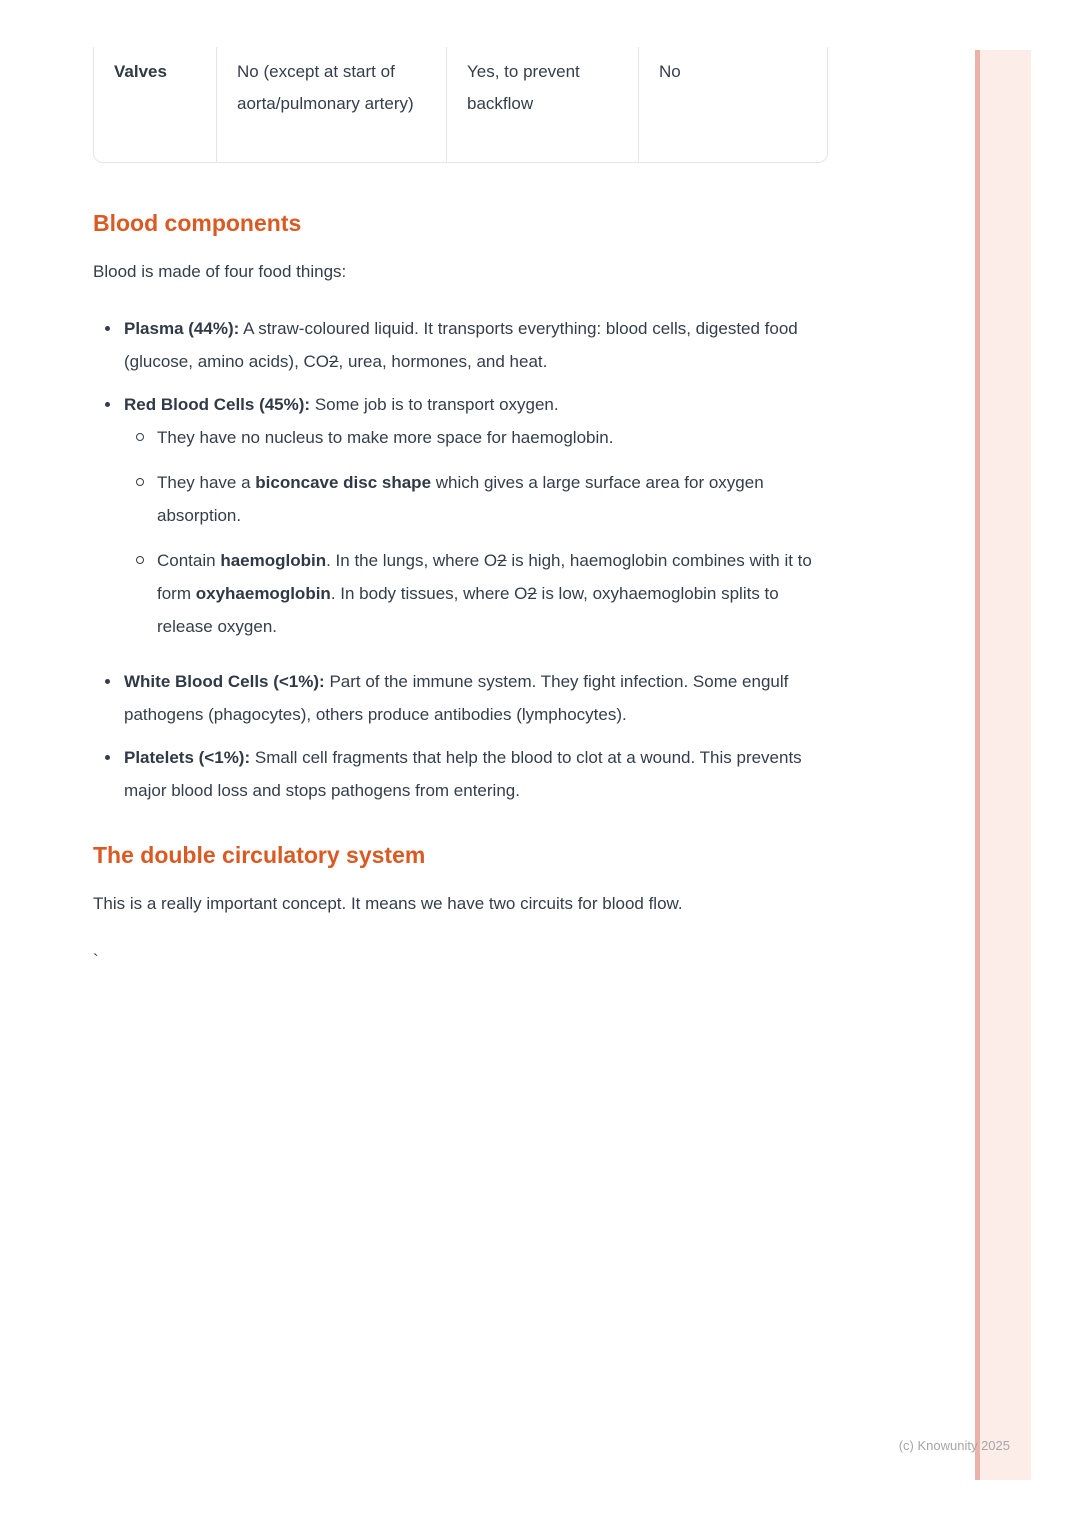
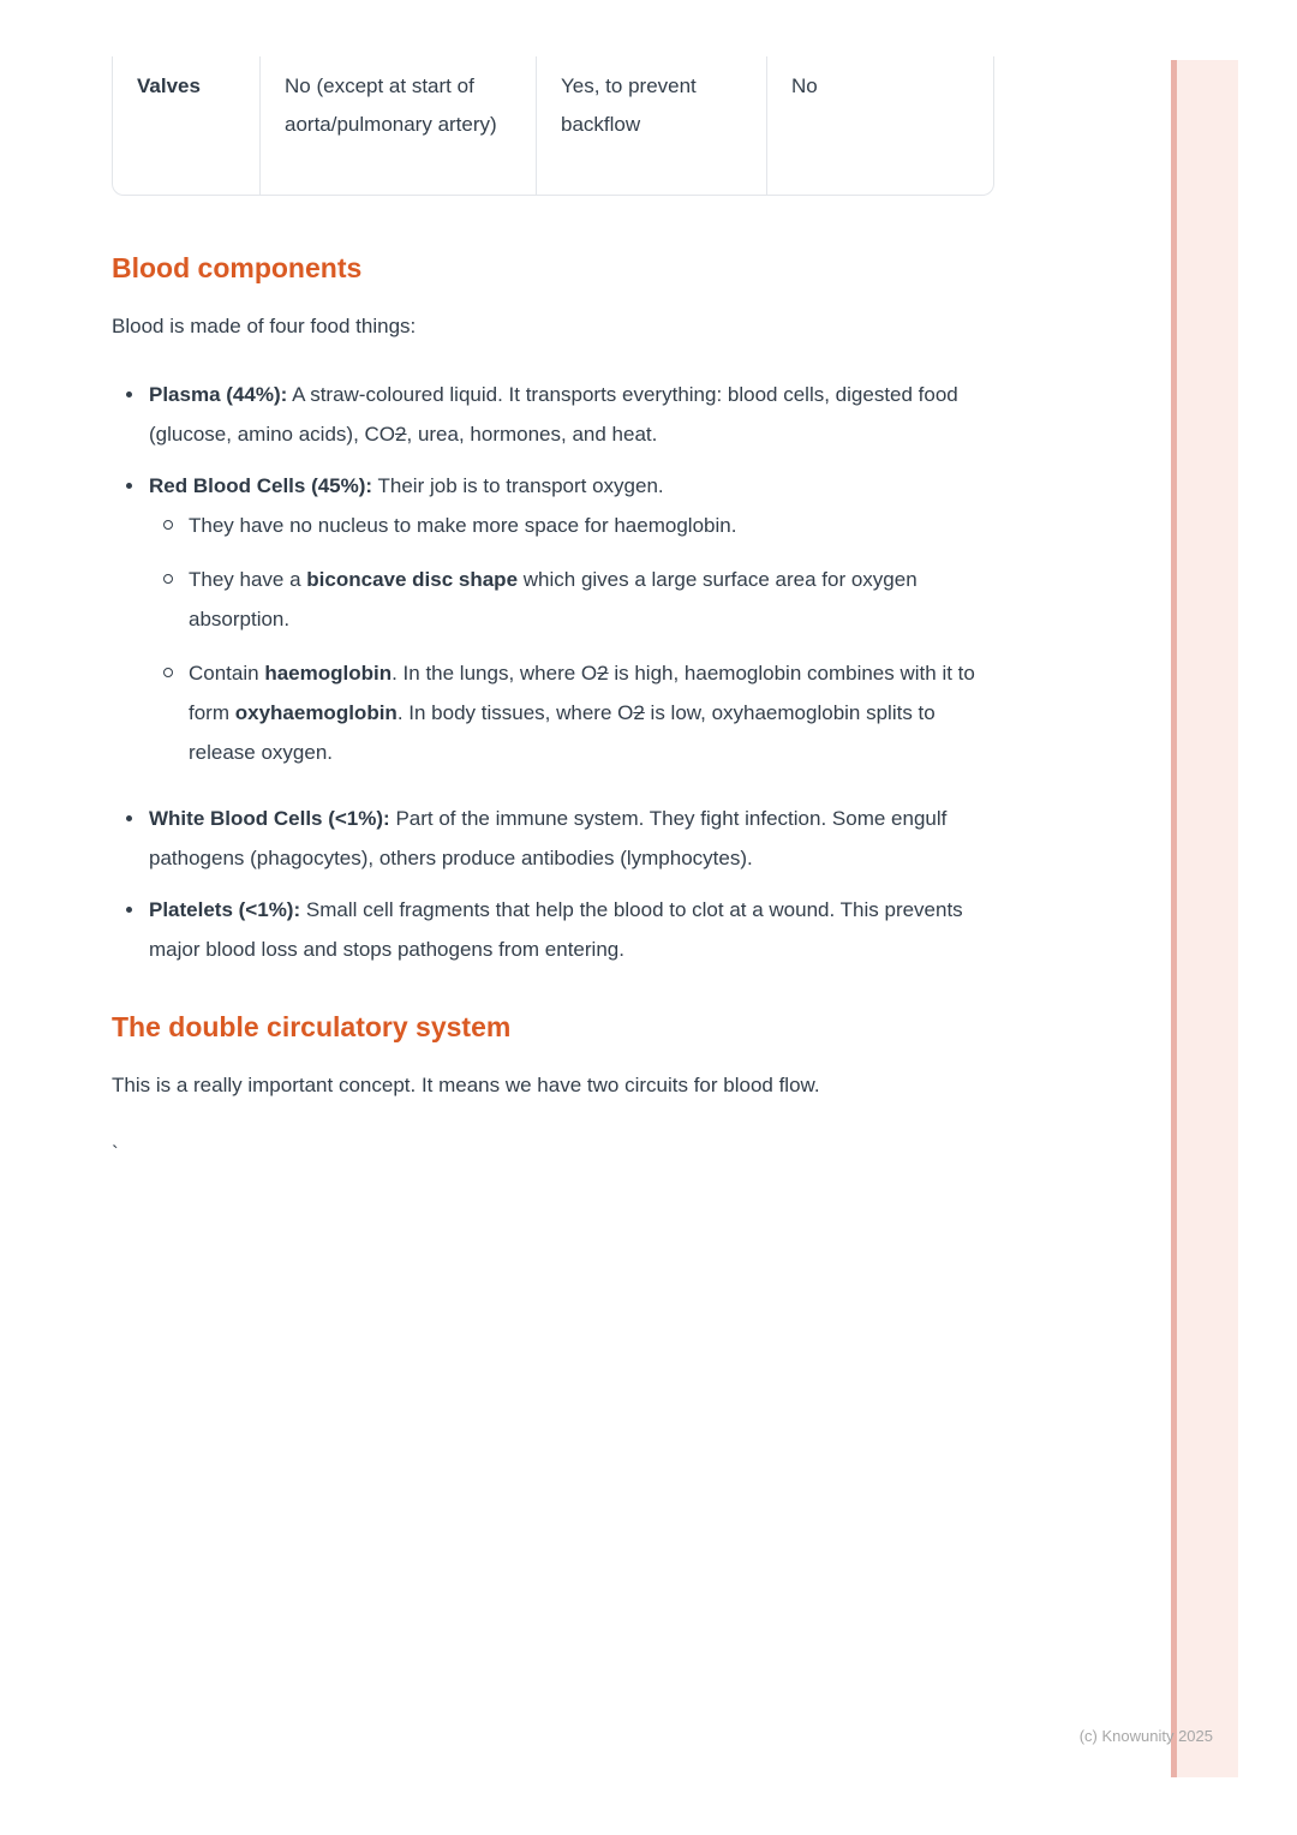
  Valves
  No (except at start of aorta/pulmonary artery)
  Yes, to prevent backflow
  No
  Blood components
  Blood is made of four food things:
  Plasma (44%): A straw-coloured liquid. It transports everything: blood cells, digested food (glucose, amino acids), CO2, urea, hormones, and heat.
- Red Blood Cells (45%): Some job is to transport oxygen.
+ Red Blood Cells (45%): Their job is to transport oxygen.
  They have no nucleus to make more space for haemoglobin.
  They have a biconcave disc shape which gives a large surface area for oxygen absorption.
  Contain haemoglobin. In the lungs, where O2 is high, haemoglobin combines with it to form oxyhaemoglobin. In body tissues, where O2 is low, oxyhaemoglobin splits to release oxygen.
  White Blood Cells (<1%): Part of the immune system. They fight infection. Some engulf pathogens (phagocytes), others produce antibodies (lymphocytes).
  Platelets (<1%): Small cell fragments that help the blood to clot at a wound. This prevents major blood loss and stops pathogens from entering.
  The double circulatory system
  This is a really important concept. It means we have two circuits for blood flow.
  `
  (c) Knowunity 2025
